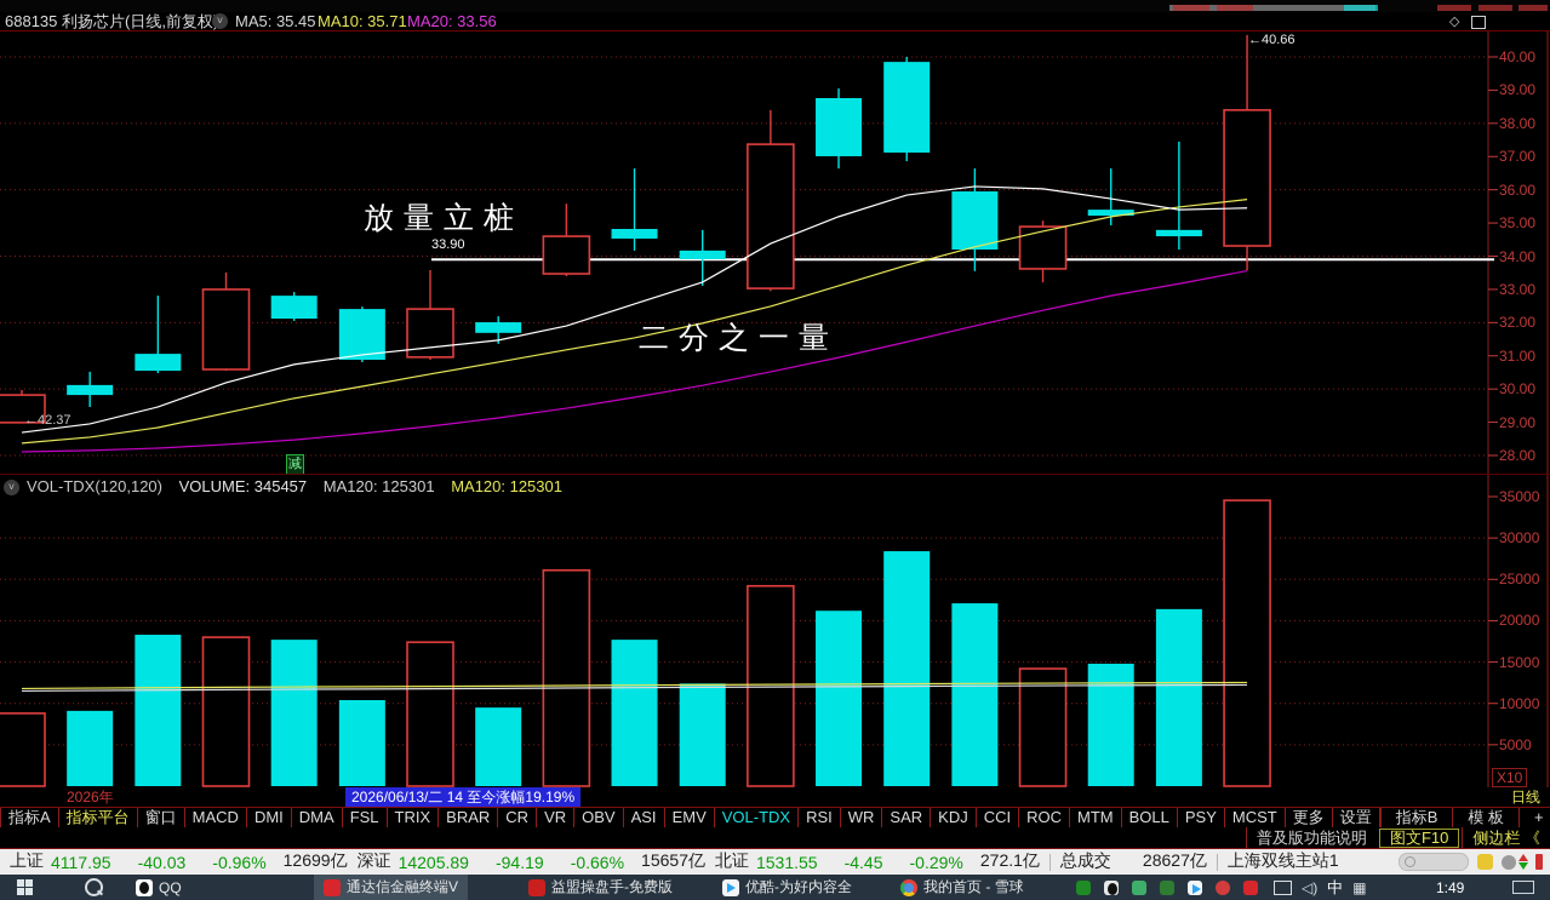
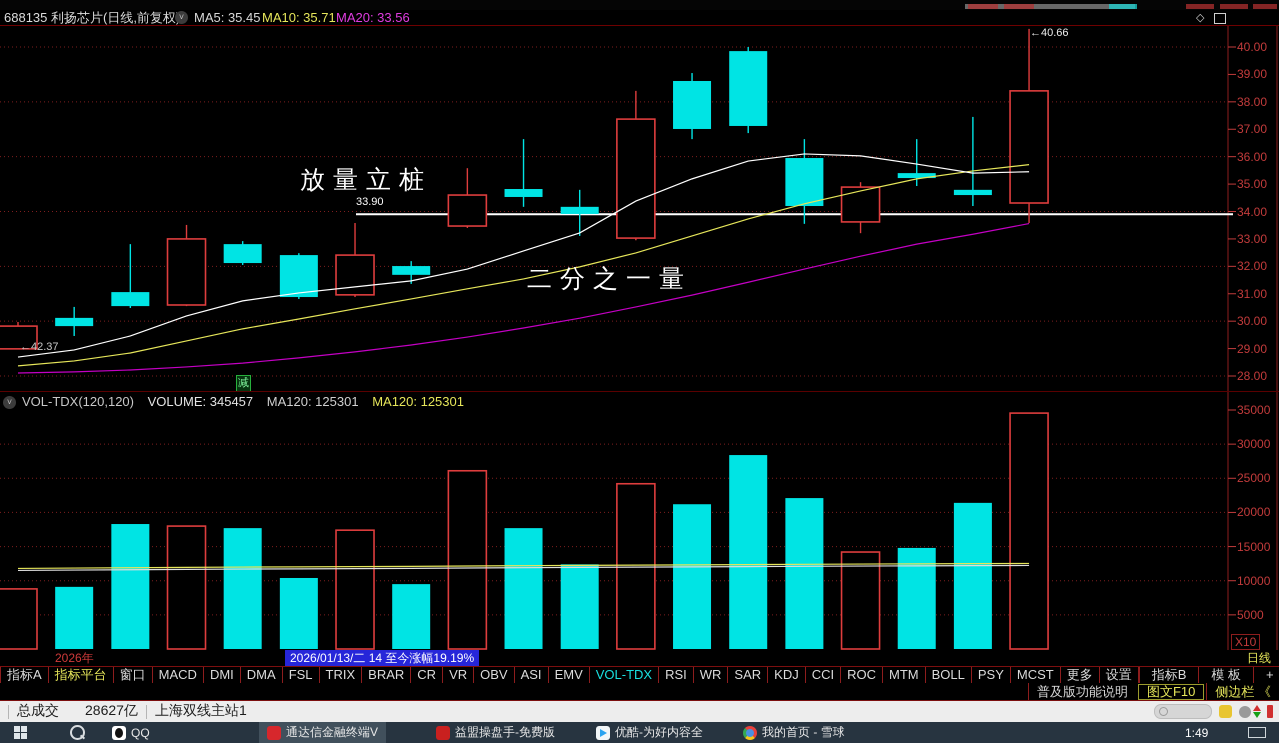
  688135 利扬芯片(日线,前复权
  ˅
  MA5: 35.45
  MA10: 35.71
  MA20: 33.56
  ◇
  40.00
  39.00
  38.00
  37.00
  36.00
  35.00
  34.00
  33.00
  32.00
  31.00
  30.00
  29.00
  28.00
  放量立桩
  二分之一量
  33.90
  ←40.66
  ←42.37
  减
  ˅
  VOL-TDX(120,120) VOLUME: 345457 MA120: 125301 MA120: 125301
  35000
  30000
  25000
  20000
  15000
  10000
  5000
  X10
  2026年
- 2026/06/13/二 14 至今涨幅19.19%
+ 2026/01/13/二 14 至今涨幅19.19%
  日线
  指标A
  指标平台
  窗口
  MACD
  DMI
  DMA
  FSL
  TRIX
  BRAR
  CR
  VR
  OBV
  ASI
  EMV
  VOL-TDX
  RSI
  WR
  SAR
  KDJ
  CCI
  ROC
  MTM
  BOLL
  PSY
  MCST
  更多
  设置
  指标B
  模 板
  +
  普及版功能说明
  图文F10
  侧边栏 《
- 上证
- 4117.95
- -40.03
- -0.96%
- 12699亿
- 深证
- 14205.89
- -94.19
- -0.66%
- 15657亿
- 北证
- 1531.55
- -4.45
- -0.29%
- 272.1亿
  总成交
  28627亿
  上海双线主站1
  QQ
  通达信金融终端V
  益盟操盘手-免费版
  优酷-为好内容全
  我的首页 - 雪球
- ◁)
- 中
- ▦
  1:49
